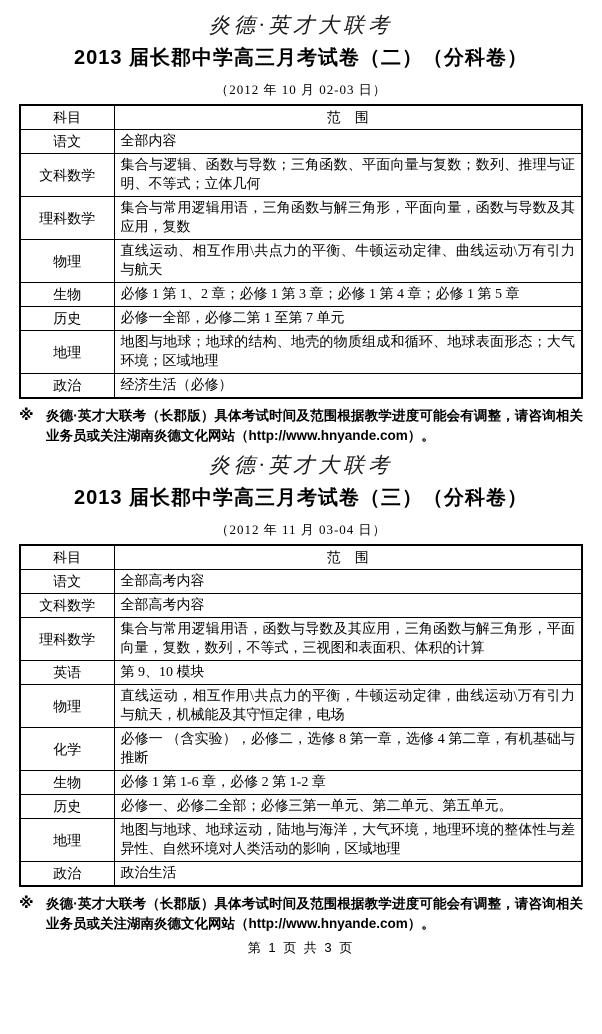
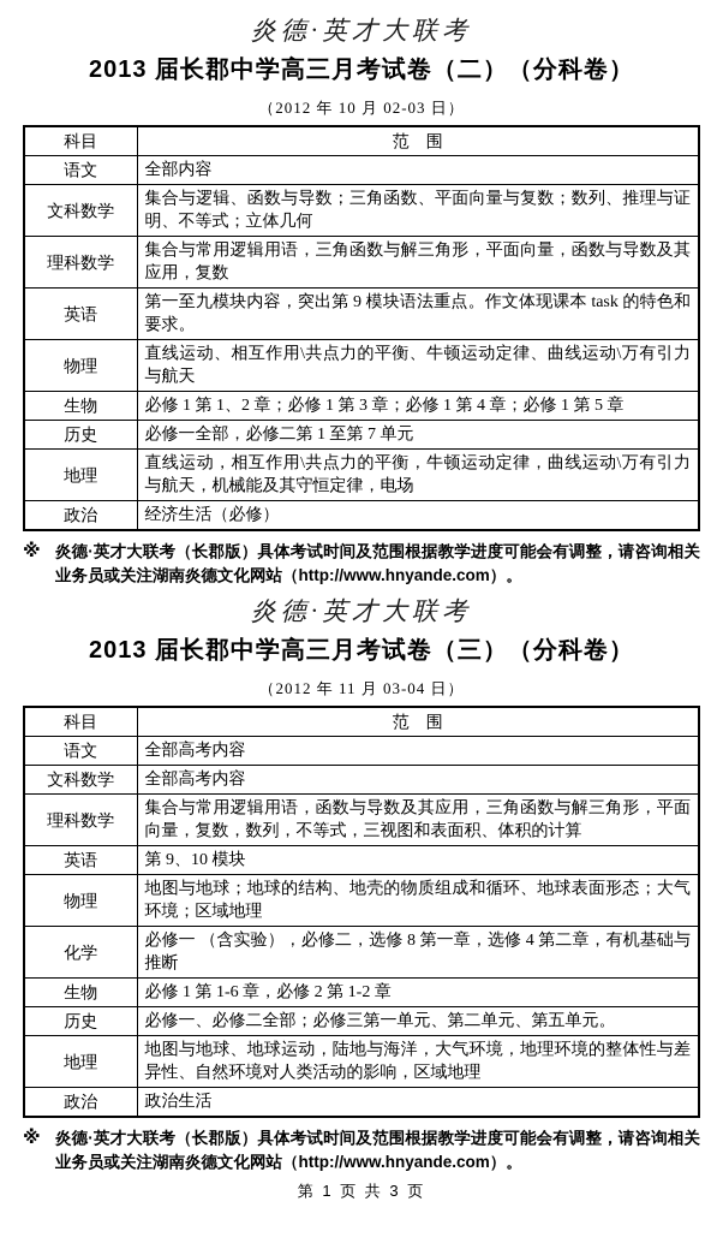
  炎德·英才大联考
  2013 届长郡中学高三月考试卷（二）（分科卷）
  （2012 年 10 月 02-03 日）
  科目	范 围
  语文	全部内容
  文科数学	集合与逻辑、函数与导数；三角函数、平面向量与复数；数列、推理与证明、不等式；立体几何
  理科数学	集合与常用逻辑用语，三角函数与解三角形，平面向量，函数与导数及其应用，复数
+ 英语	第一至九模块内容，突出第 9 模块语法重点。作文体现课本 task 的特色和要求。
  物理	直线运动、相互作用\共点力的平衡、牛顿运动定律、曲线运动\万有引力与航天
  生物	必修 1 第 1、2 章；必修 1 第 3 章；必修 1 第 4 章；必修 1 第 5 章
  历史	必修一全部，必修二第 1 至第 7 单元
- 地理	地图与地球；地球的结构、地壳的物质组成和循环、地球表面形态；大气环境；区域地理
+ 地理	直线运动，相互作用\共点力的平衡，牛顿运动定律，曲线运动\万有引力与航天，机械能及其守恒定律，电场
  政治	经济生活（必修）
  ※
  炎德·英才大联考（长郡版）具体考试时间及范围根据教学进度可能会有调整，请咨询相关业务员或关注湖南炎德文化网站（http://www.hnyande.com）。
  炎德·英才大联考
  2013 届长郡中学高三月考试卷（三）（分科卷）
  （2012 年 11 月 03-04 日）
  科目	范 围
  语文	全部高考内容
  文科数学	全部高考内容
  理科数学	集合与常用逻辑用语，函数与导数及其应用，三角函数与解三角形，平面向量，复数，数列，不等式，三视图和表面积、体积的计算
  英语	第 9、10 模块
- 物理	直线运动，相互作用\共点力的平衡，牛顿运动定律，曲线运动\万有引力与航天，机械能及其守恒定律，电场
+ 物理	地图与地球；地球的结构、地壳的物质组成和循环、地球表面形态；大气环境；区域地理
  化学	必修一 （含实验），必修二，选修 8 第一章，选修 4 第二章，有机基础与推断
  生物	必修 1 第 1-6 章，必修 2 第 1-2 章
  历史	必修一、必修二全部；必修三第一单元、第二单元、第五单元。
  地理	地图与地球、地球运动，陆地与海洋，大气环境，地理环境的整体性与差异性、自然环境对人类活动的影响，区域地理
  政治	政治生活
  ※
  炎德·英才大联考（长郡版）具体考试时间及范围根据教学进度可能会有调整，请咨询相关业务员或关注湖南炎德文化网站（http://www.hnyande.com）。
  第 1 页 共 3 页
